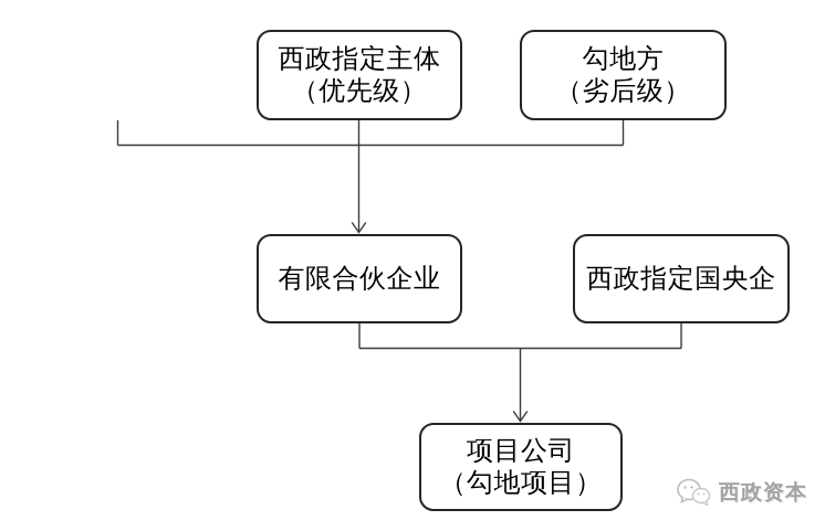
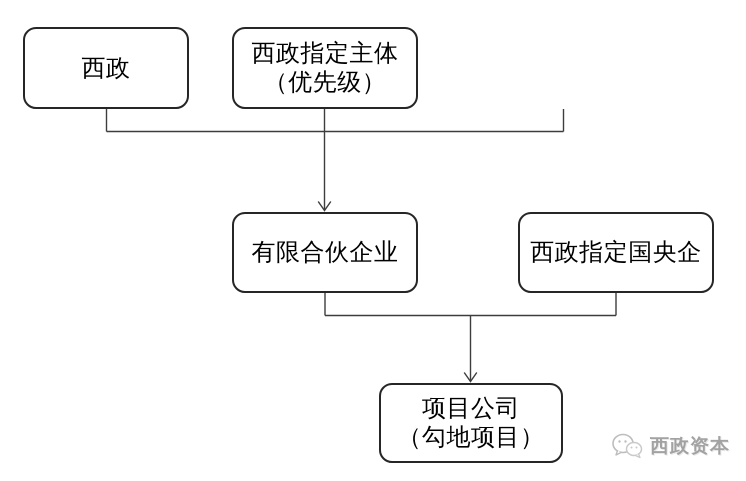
+ 西政
  西政指定主体
  （优先级）
- 勾地方
- （劣后级）
  有限合伙企业
  西政指定国央企
  项目公司
  （勾地项目）
  西政资本
